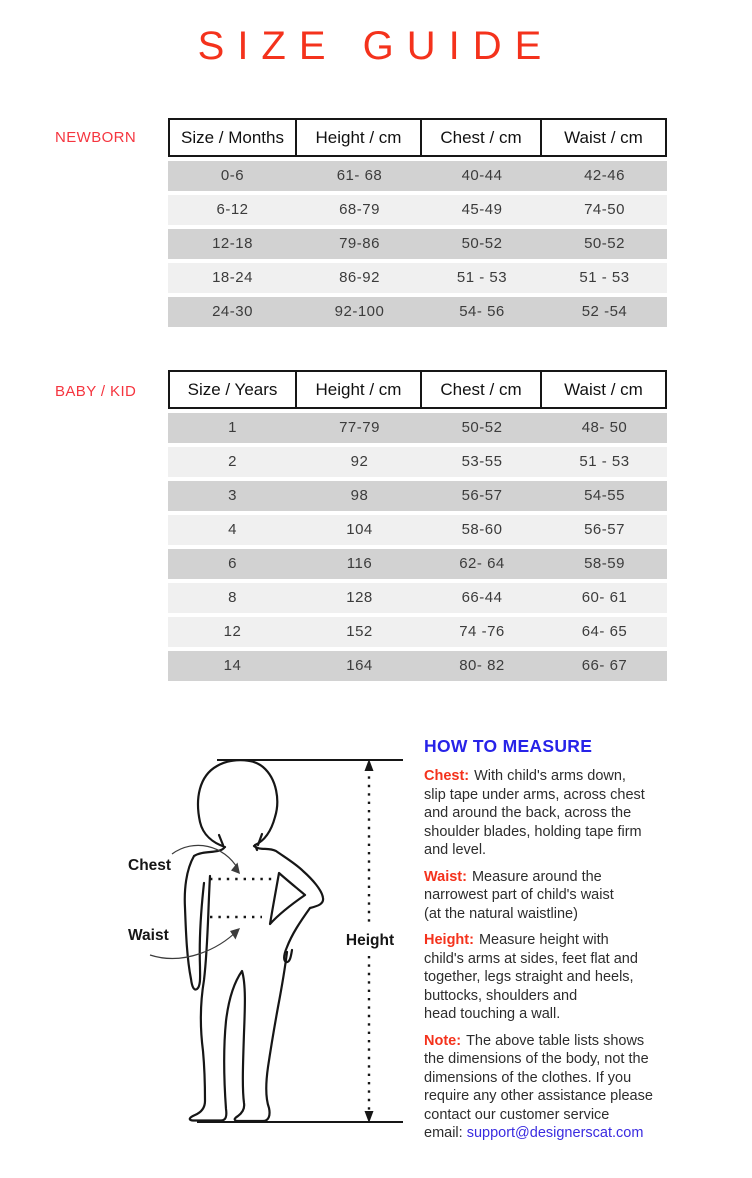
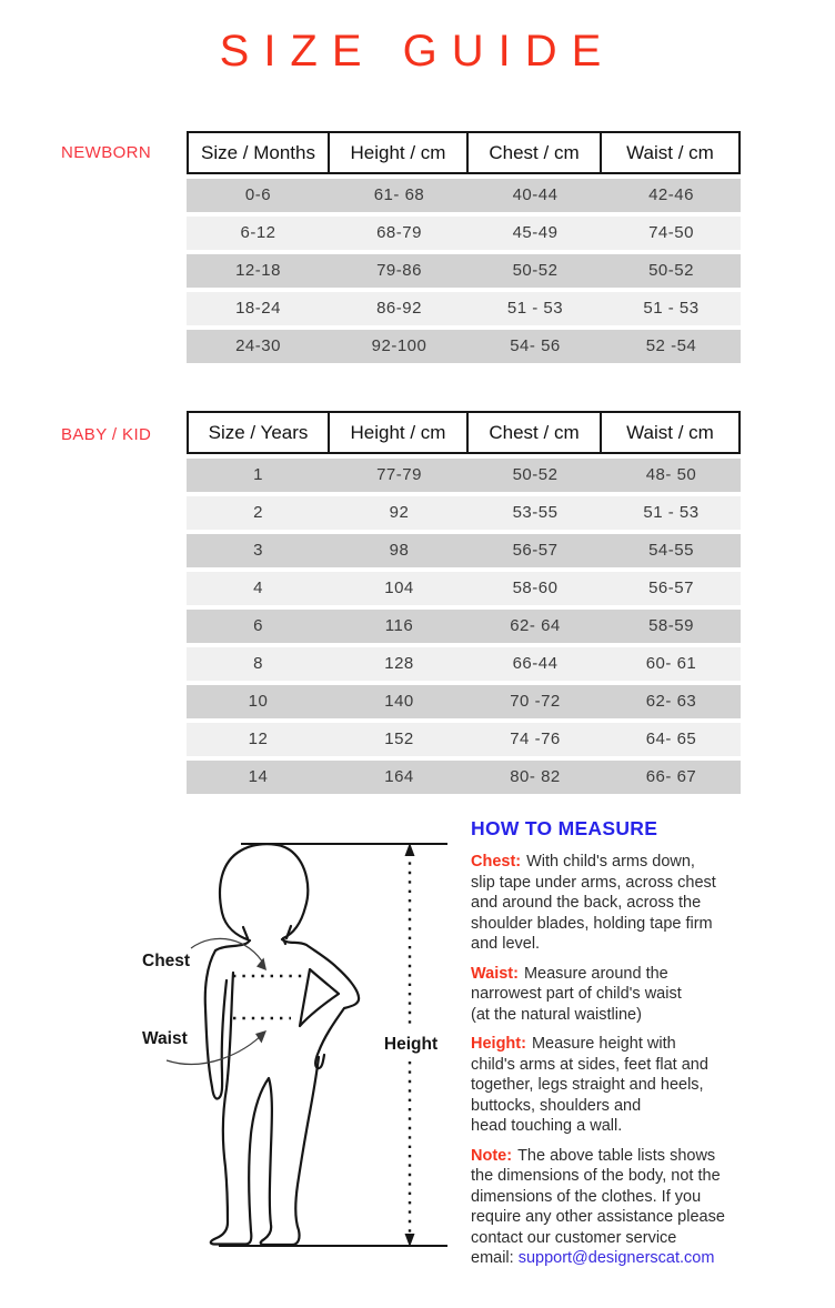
  SIZE GUIDE
  NEWBORN
  Size / Months
  Height / cm
  Chest / cm
  Waist / cm
  0-6
  61- 68
  40-44
  42-46
  6-12
  68-79
  45-49
  74-50
  12-18
  79-86
  50-52
  50-52
  18-24
  86-92
  51 - 53
  51 - 53
  24-30
  92-100
  54- 56
  52 -54
  BABY / KID
  Size / Years
  Height / cm
  Chest / cm
  Waist / cm
  1
  77-79
  50-52
  48- 50
  2
  92
  53-55
  51 - 53
  3
  98
  56-57
  54-55
  4
  104
  58-60
  56-57
  6
  116
  62- 64
  58-59
  8
  128
  66-44
  60- 61
+ 10
+ 140
+ 70 -72
+ 62- 63
  12
  152
  74 -76
  64- 65
  14
  164
  80- 82
  66- 67
  Height
  Chest
  Waist
  HOW TO MEASURE
  Chest: With child's arms down,
  slip tape under arms, across chest
  and around the back, across the
  shoulder blades, holding tape firm
  and level.
  Waist: Measure around the
  narrowest part of child's waist
  (at the natural waistline)
  Height: Measure height with
  child's arms at sides, feet flat and
  together, legs straight and heels,
  buttocks, shoulders and
  head touching a wall.
  Note: The above table lists shows
  the dimensions of the body, not the
  dimensions of the clothes. If you
  require any other assistance please
  contact our customer service
  email: support@designerscat.com
